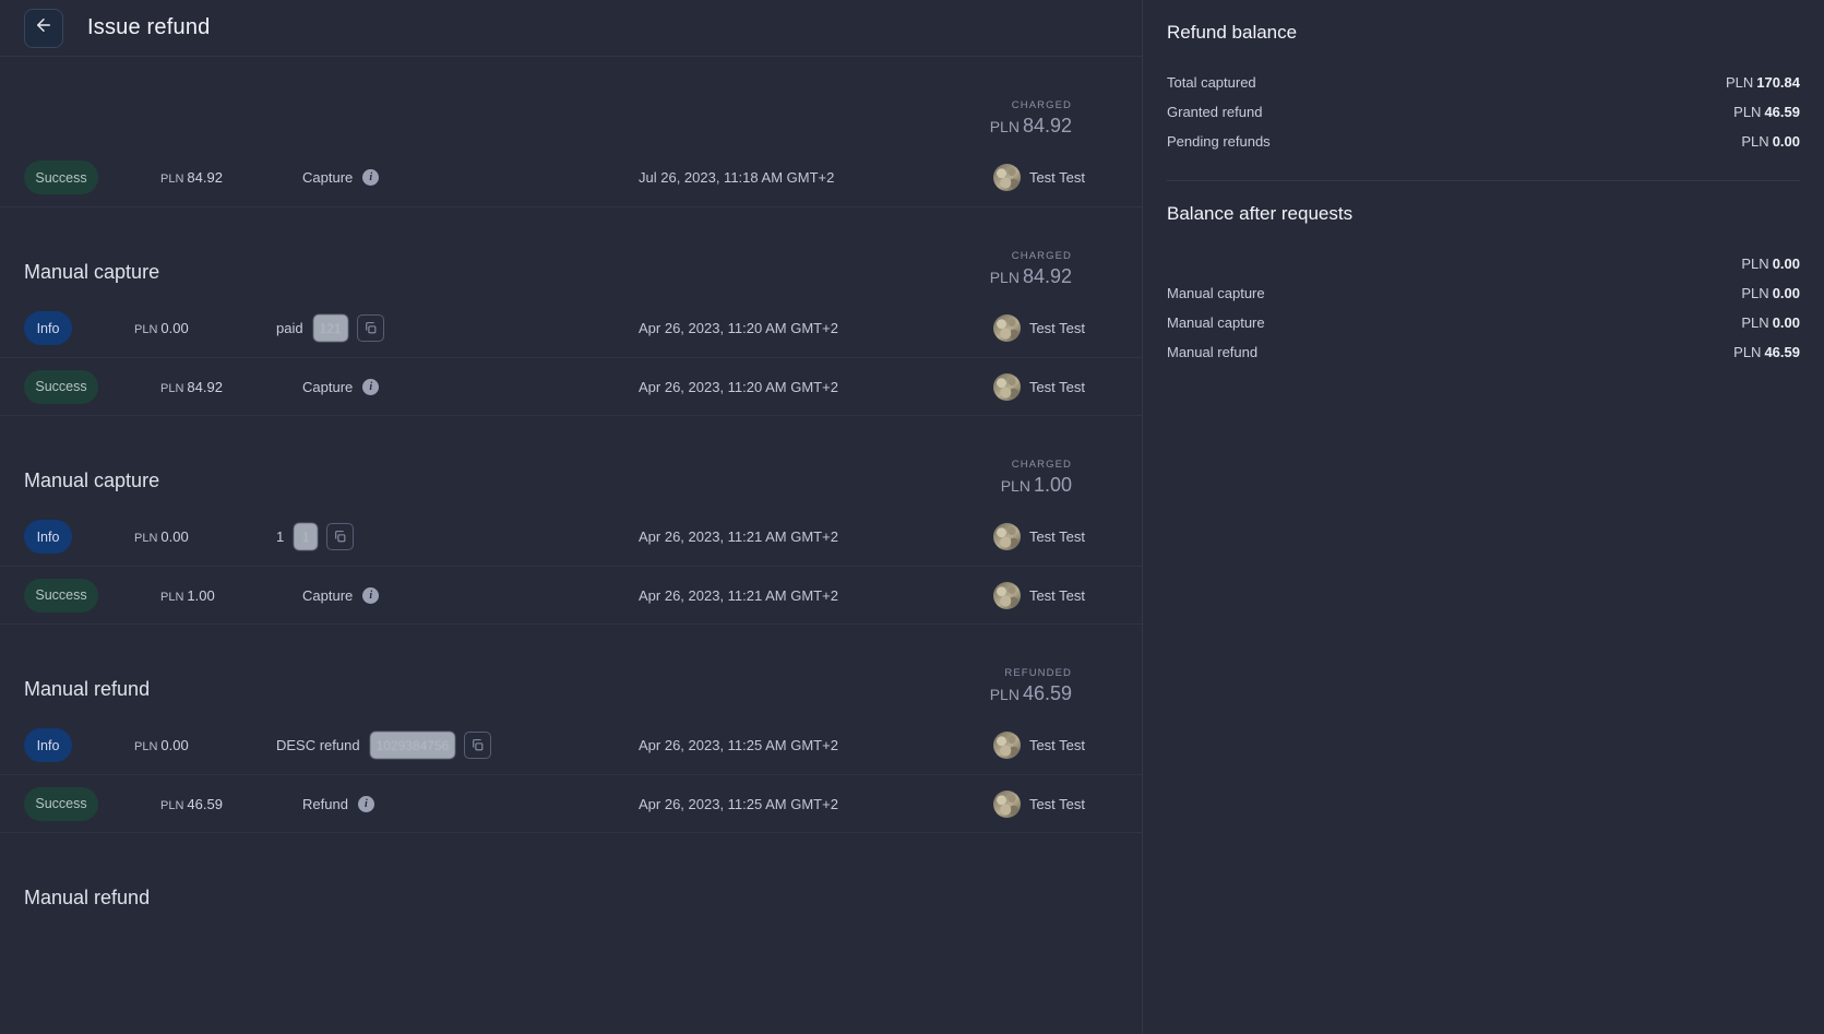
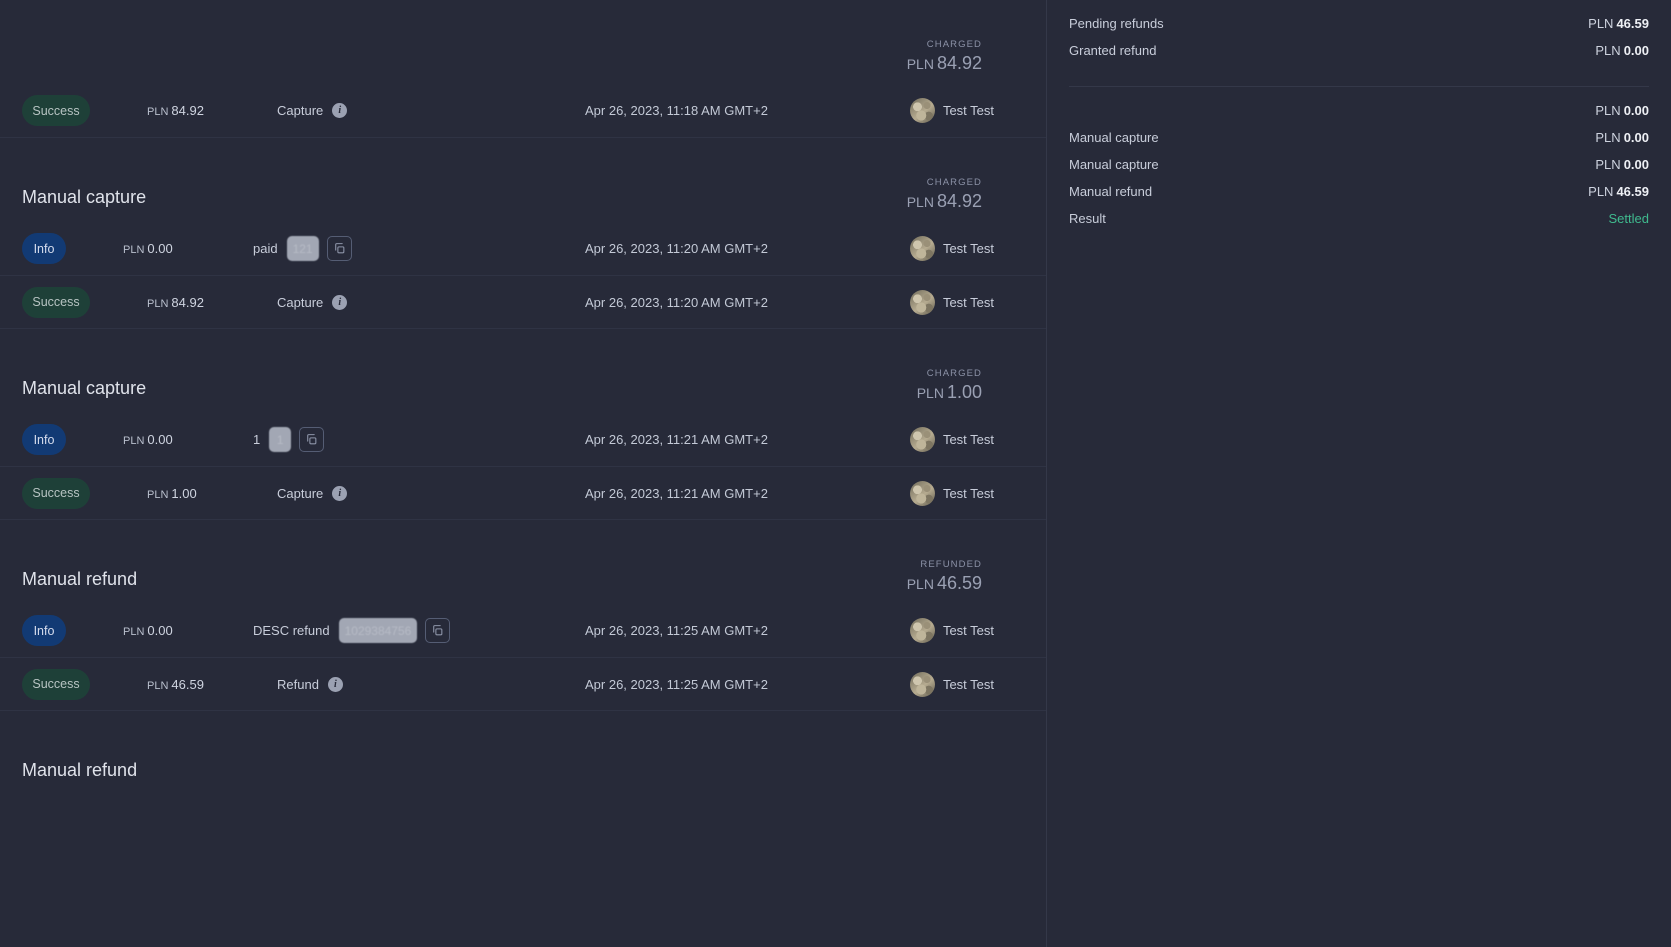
- Issue refund
  CHARGED
  PLN 84.92
  Success
  PLN 84.92
  Capture
  i
- Jul 26, 2023, 11:18 AM GMT+2
+ Apr 26, 2023, 11:18 AM GMT+2
  Test Test
  Manual capture
  CHARGED
  PLN 84.92
  Info
  PLN 0.00
  paid
  Apr 26, 2023, 11:20 AM GMT+2
  Test Test
  Success
  PLN 84.92
  Capture
  i
  Apr 26, 2023, 11:20 AM GMT+2
  Test Test
  Manual capture
  CHARGED
  PLN 1.00
  Info
  PLN 0.00
  1
  Apr 26, 2023, 11:21 AM GMT+2
  Test Test
  Success
  PLN 1.00
  Capture
  i
  Apr 26, 2023, 11:21 AM GMT+2
  Test Test
  Manual refund
  REFUNDED
  PLN 46.59
  Info
  PLN 0.00
  DESC refund
  Apr 26, 2023, 11:25 AM GMT+2
  Test Test
  Success
  PLN 46.59
  Refund
  i
  Apr 26, 2023, 11:25 AM GMT+2
  Test Test
  Manual refund
- Refund balance
- Total captured
- PLN 170.84
- Granted refund
+ Pending refunds
  PLN 46.59
- Pending refunds
+ Granted refund
  PLN 0.00
- Balance after requests
  PLN 0.00
  Manual capture
  PLN 0.00
  Manual capture
  PLN 0.00
  Manual refund
  PLN 46.59
+ Result
+ Settled
